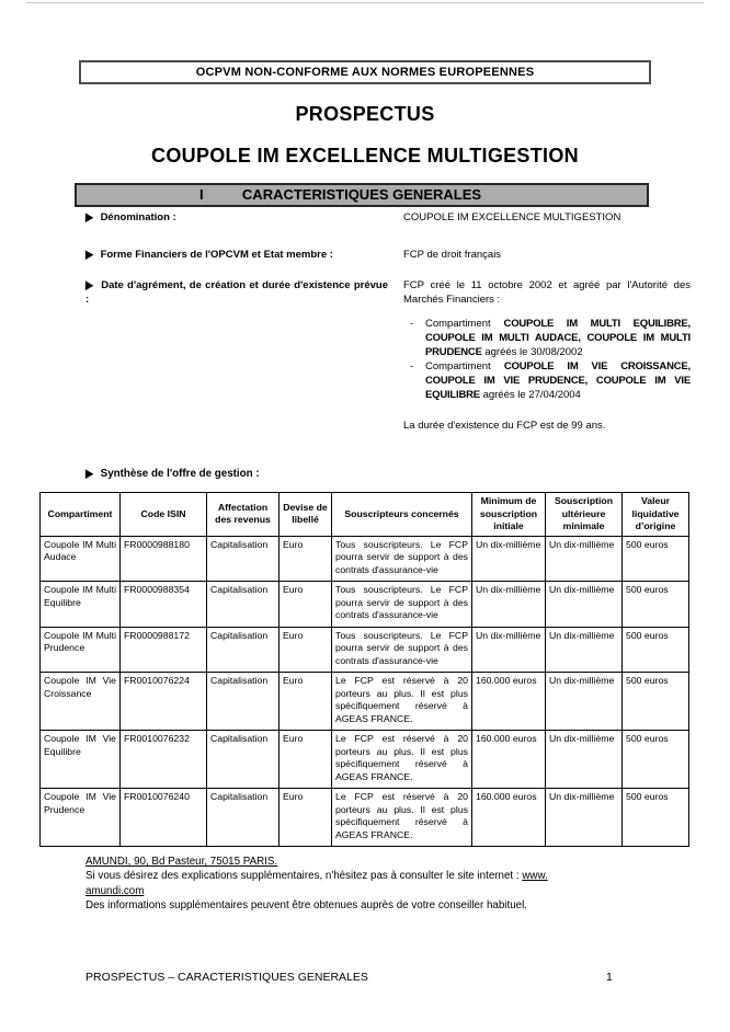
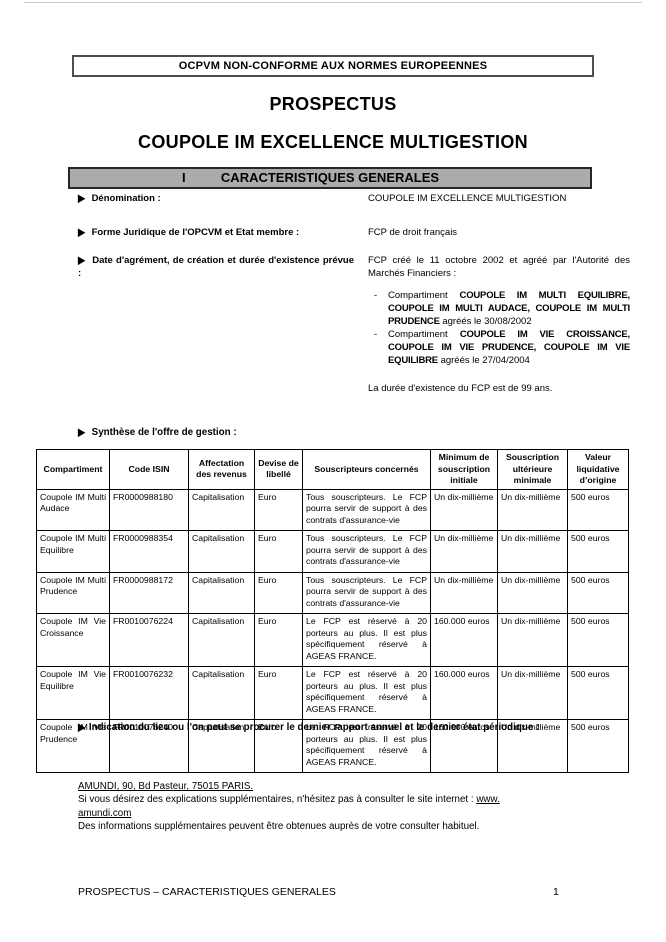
  OCPVM NON-CONFORME AUX NORMES EUROPEENNES
  PROSPECTUS
  COUPOLE IM EXCELLENCE MULTIGESTION
  I
  CARACTERISTIQUES GENERALES
  ▶ Dénomination :
  COUPOLE IM EXCELLENCE MULTIGESTION
- ▶ Forme Financiers de l'OPCVM et Etat membre :
+ ▶ Forme Juridique de l'OPCVM et Etat membre :
  FCP de droit français
  ▶ Date d'agrément, de création et durée d'existence prévue :
  FCP créé le 11 octobre 2002 et agréé par l'Autorité des Marchés Financiers :
  -
  Compartiment COUPOLE IM MULTI EQUILIBRE, COUPOLE IM MULTI AUDACE, COUPOLE IM MULTI PRUDENCE agréés le 30/08/2002
  -
  Compartiment COUPOLE IM VIE CROISSANCE, COUPOLE IM VIE PRUDENCE, COUPOLE IM VIE EQUILIBRE agréés le 27/04/2004
  La durée d'existence du FCP est de 99 ans.
  ▶ Synthèse de l'offre de gestion :
  Compartiment	Code ISIN	Affectation des revenus	Devise de libellé	Souscripteurs concernés	Minimum de souscription initiale	Souscription ultérieure minimale	Valeur liquidative d’origine
  Coupole IM Multi Audace	FR0000988180	Capitalisation	Euro	Tous souscripteurs. Le FCP pourra servir de support à des contrats d'assurance-vie	Un dix-millième	Un dix-millième	500 euros
  Coupole IM Multi Equilibre	FR0000988354	Capitalisation	Euro	Tous souscripteurs. Le FCP pourra servir de support à des contrats d'assurance-vie	Un dix-millième	Un dix-millième	500 euros
  Coupole IM Multi Prudence	FR0000988172	Capitalisation	Euro	Tous souscripteurs. Le FCP pourra servir de support à des contrats d'assurance-vie	Un dix-millième	Un dix-millième	500 euros
  Coupole IM Vie Croissance	FR0010076224	Capitalisation	Euro	Le FCP est réservé à 20 porteurs au plus. Il est plus spécifiquement réservé à AGEAS FRANCE.	160.000 euros	Un dix-millième	500 euros
  Coupole IM Vie Equilibre	FR0010076232	Capitalisation	Euro	Le FCP est réservé à 20 porteurs au plus. Il est plus spécifiquement réservé à AGEAS FRANCE.	160.000 euros	Un dix-millième	500 euros
  Coupole IM Vie Prudence	FR0010076240	Capitalisation	Euro	Le FCP est réservé à 20 porteurs au plus. Il est plus spécifiquement réservé à AGEAS FRANCE.	160.000 euros	Un dix-millième	500 euros
+ ▶ Indication du lieu ou l'on peut se procurer le dernier rapport annuel et le dernier état périodique :
  AMUNDI, 90, Bd Pasteur, 75015 PARIS.
  Si vous désirez des explications supplémentaires, n'hésitez pas à consulter le site internet : www.
  amundi.com
- Des informations supplémentaires peuvent être obtenues auprès de votre conseiller habituel.
+ Des informations supplémentaires peuvent être obtenues auprès de votre consulter habituel.
  PROSPECTUS – CARACTERISTIQUES GENERALES
  1
